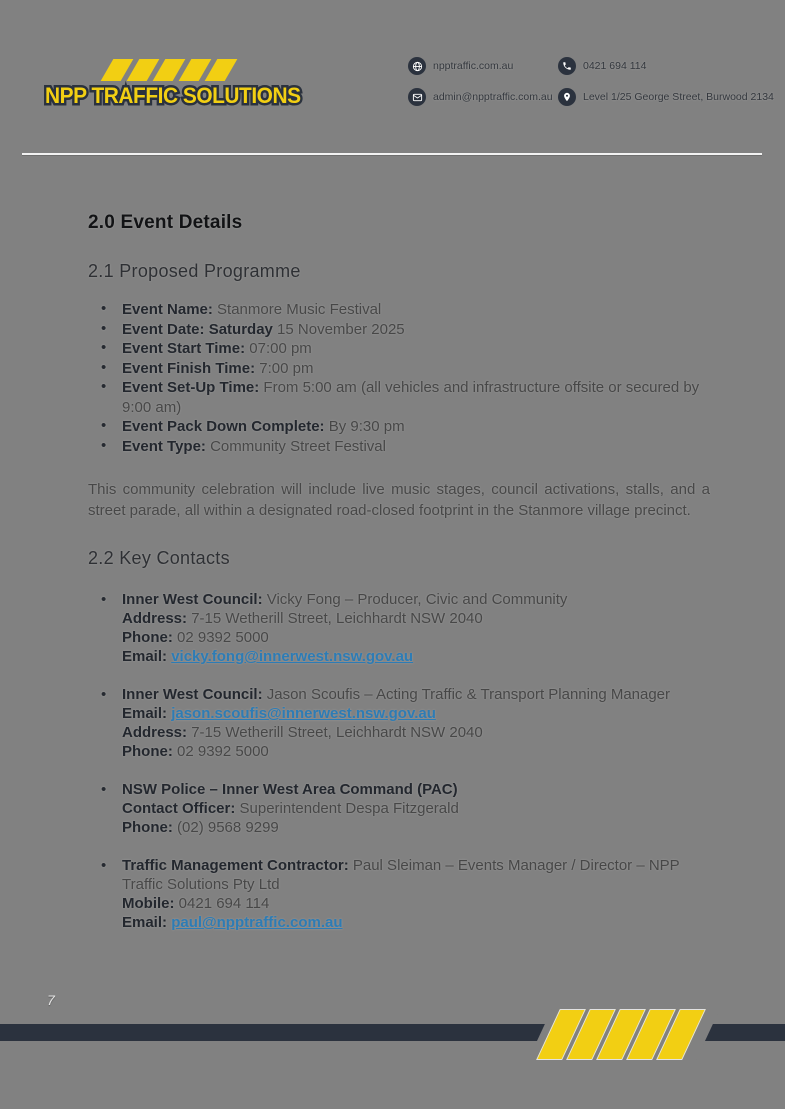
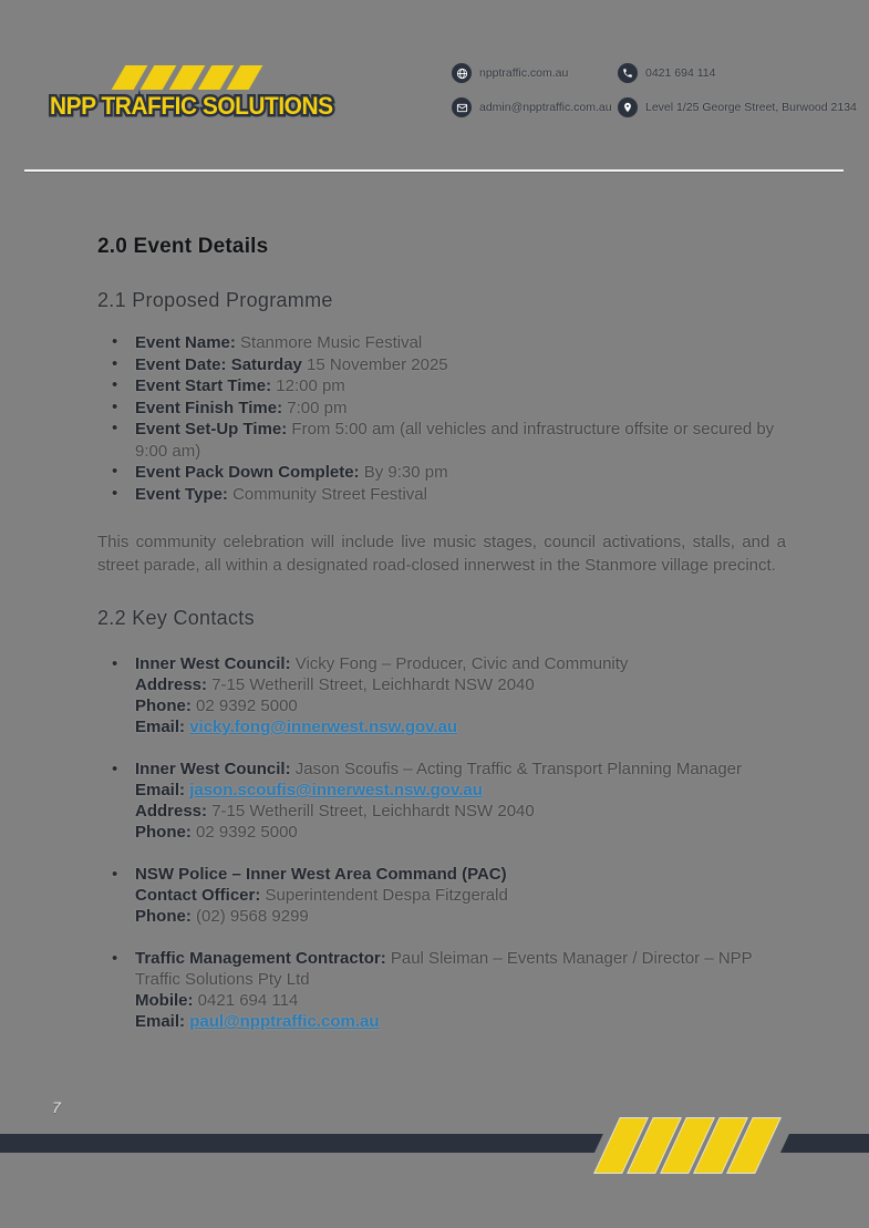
  NPP TRAFFIC SOLUTIONS
  npptraffic.com.au
  0421 694 114
  admin@npptraffic.com.au
  Level 1/25 George Street, Burwood 2134
  2.0 Event Details
  2.1 Proposed Programme
  Event Name: Stanmore Music Festival
  Event Date: Saturday 15 November 2025
- Event Start Time: 07:00 pm
+ Event Start Time: 12:00 pm
  Event Finish Time: 7:00 pm
  Event Set-Up Time: From 5:00 am (all vehicles and infrastructure offsite or secured by 9:00 am)
  Event Pack Down Complete: By 9:30 pm
  Event Type: Community Street Festival
- This community celebration will include live music stages, council activations, stalls, and a street parade, all within a designated road-closed footprint in the Stanmore village precinct.
+ This community celebration will include live music stages, council activations, stalls, and a street parade, all within a designated road-closed innerwest in the Stanmore village precinct.
  2.2 Key Contacts
  Inner West Council: Vicky Fong – Producer, Civic and Community
  Address: 7-15 Wetherill Street, Leichhardt NSW 2040
  Phone: 02 9392 5000
  Email: vicky.fong@innerwest.nsw.gov.au
  Inner West Council: Jason Scoufis – Acting Traffic & Transport Planning Manager
  Email: jason.scoufis@innerwest.nsw.gov.au
  Address: 7-15 Wetherill Street, Leichhardt NSW 2040
  Phone: 02 9392 5000
  NSW Police – Inner West Area Command (PAC)
  Contact Officer: Superintendent Despa Fitzgerald
  Phone: (02) 9568 9299
  Traffic Management Contractor: Paul Sleiman – Events Manager / Director – NPP Traffic Solutions Pty Ltd
  Mobile: 0421 694 114
  Email: paul@npptraffic.com.au
  7
